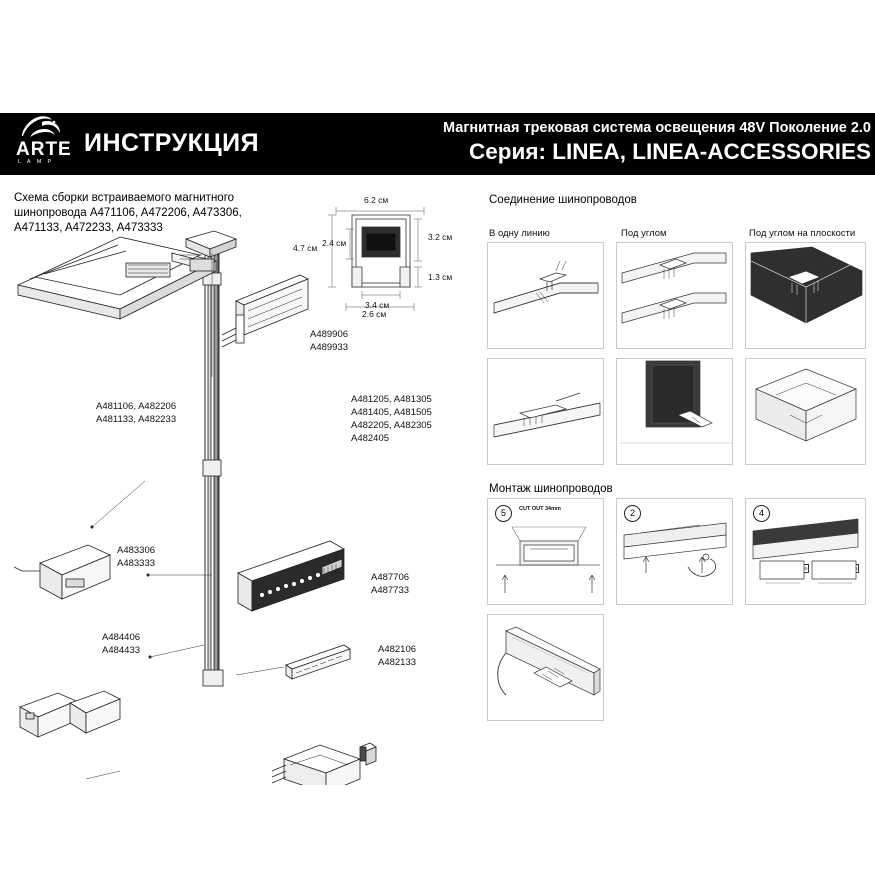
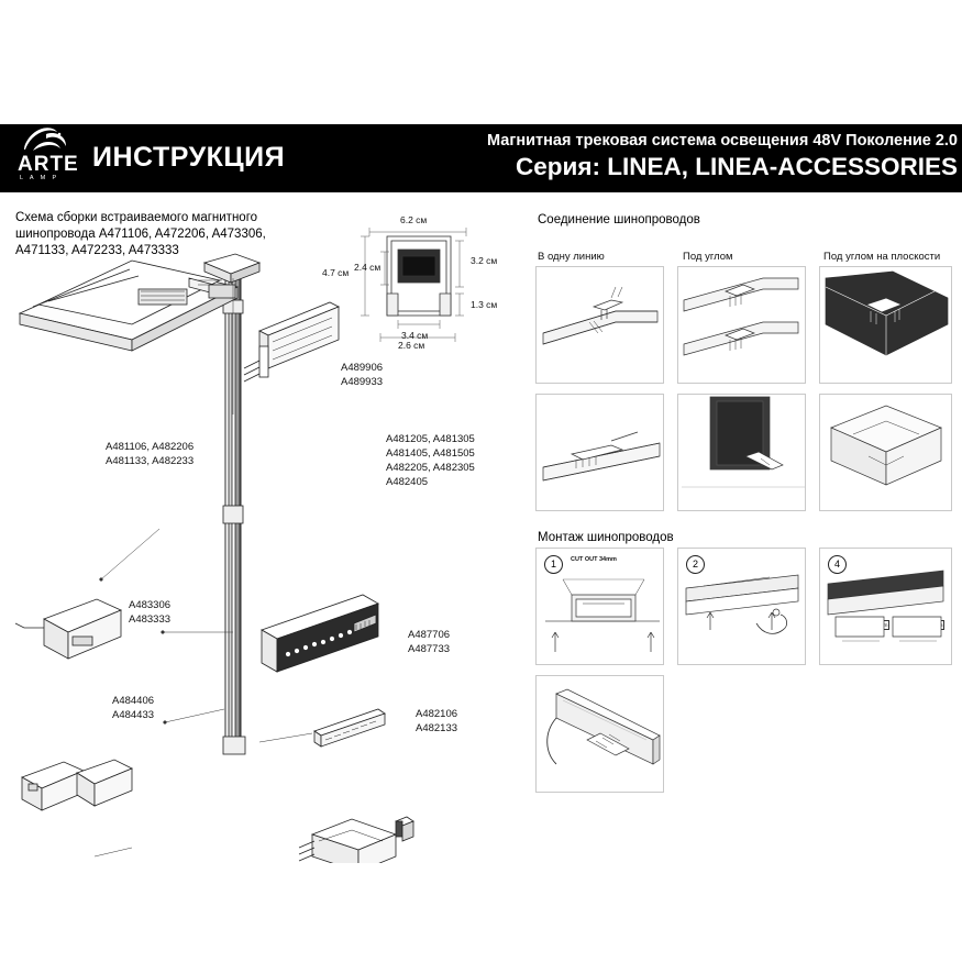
  ARTE
  ИНСТРУКЦИЯ
  Магнитная трековая система освещения 48V Поколение 2.0
  Серия: LINEA, LINEA-ACCESSORIES
  Схема сборки встраиваемого магнитного
  шинопровода A471106, A472206, A473306,
  A471133, A472233, A473333
  6.2 см
  4.7 см
  2.4 см
  3.2 см
  1.3 см
  3.4 см
  2.6 см
  A489906
  A489933
  A481106, A482206
  A481133, A482233
  A481205, A481305
  A481405, A481505
  A482205, A482305
  A482405
  A483306
  A483333
  A487706
  A487733
  A484406
  A484433
  A482106
  A482133
  Соединение шинопроводов
  В одну линию
  Под углом
  Под углом на плоскости
  Монтаж шинопроводов
- 5
+ 1
  2
  4
